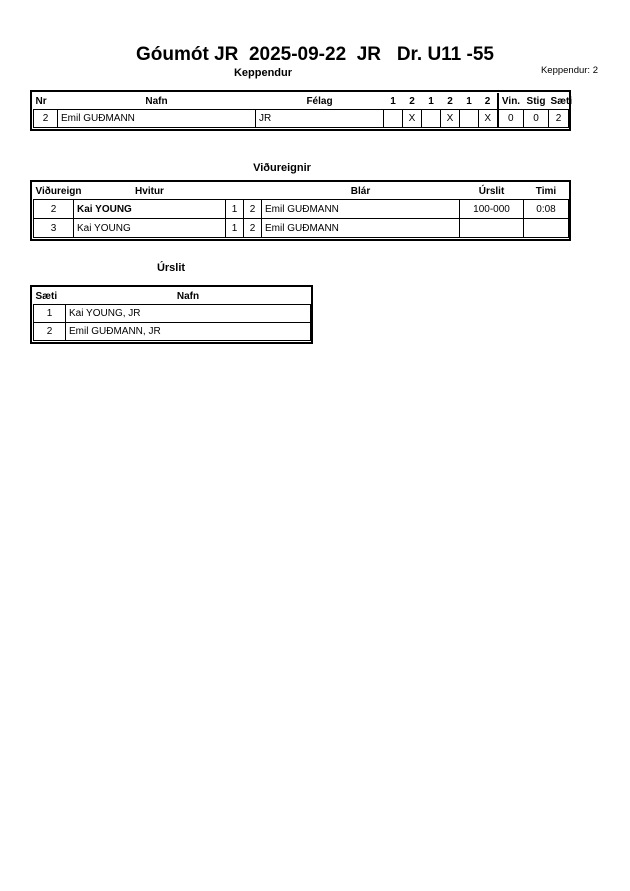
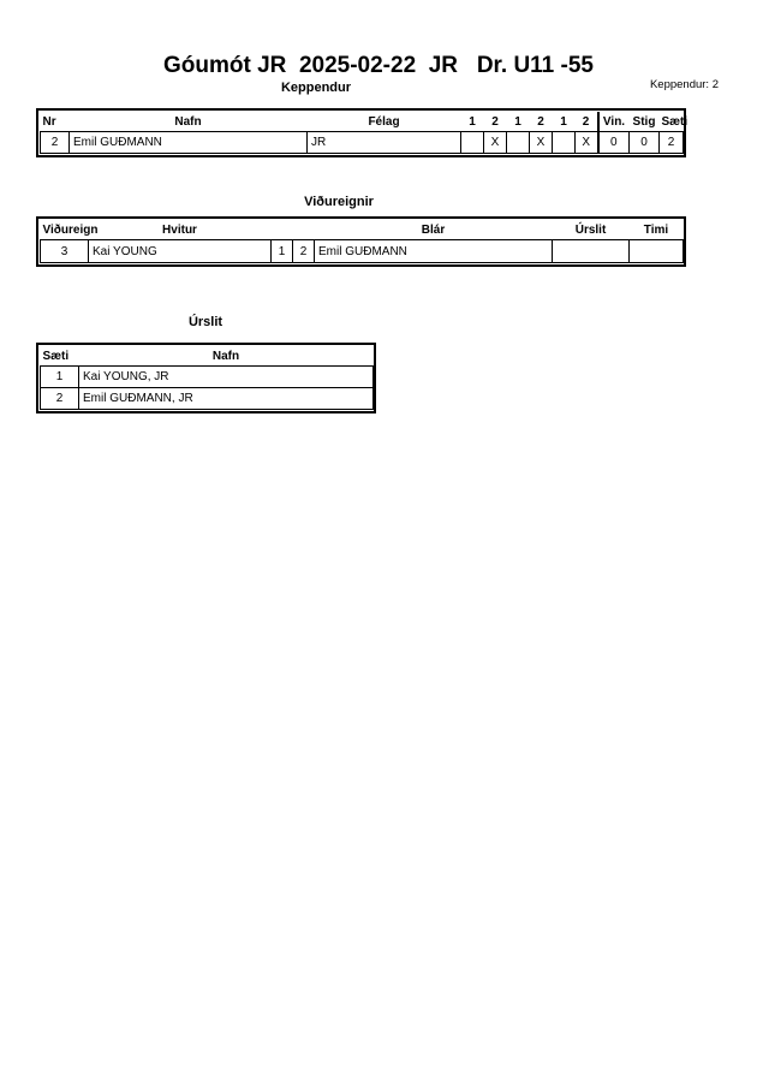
- Góumót JR 2025-09-22 JR Dr. U11 -55
+ Góumót JR 2025-02-22 JR Dr. U11 -55
  Keppendur
  Keppendur: 2
  Nr	Nafn	Félag	1	2	1	2	1	2	Vin.	Stig	Sæti
  2	Emil GUÐMANN	JR		X		X		X	0	0	2
  Viðureignir
  Viðureign	Hvitur			Blár	Úrslit	Timi
- 2	Kai YOUNG	1	2	Emil GUÐMANN	100-000	0:08
  3	Kai YOUNG	1	2	Emil GUÐMANN
  Úrslit
  Sæti	Nafn
  1	Kai YOUNG, JR
  2	Emil GUÐMANN, JR
